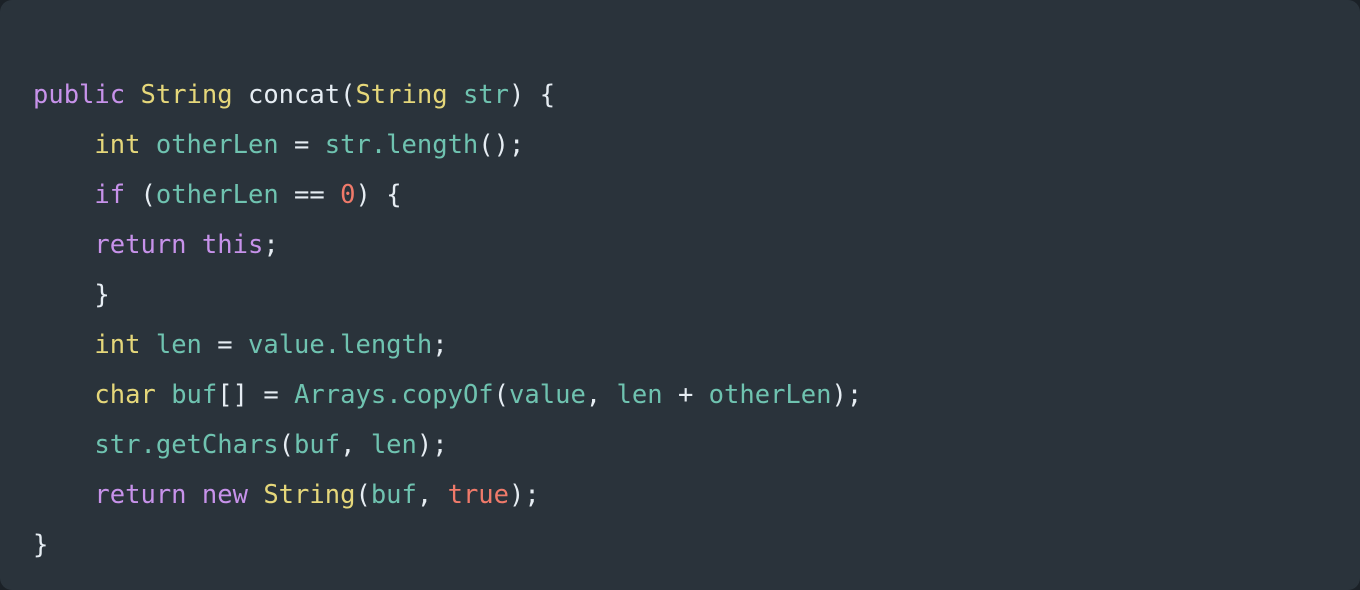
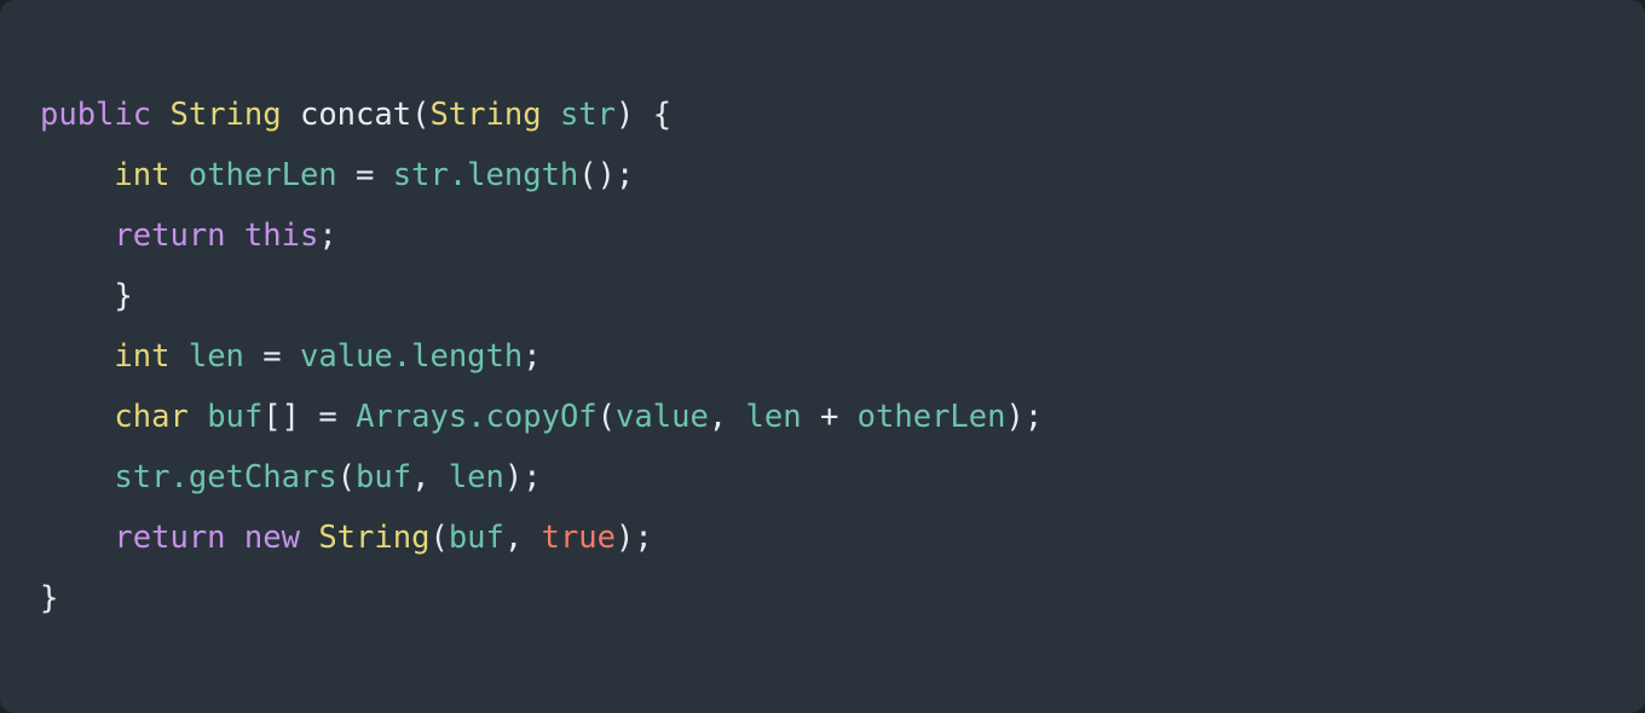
  public String concat(String str) {
  int otherLen = str.length();
- if (otherLen == 0) {
  return this;
  }
  int len = value.length;
  char buf[] = Arrays.copyOf(value, len + otherLen);
  str.getChars(buf, len);
  return new String(buf, true);
  }
